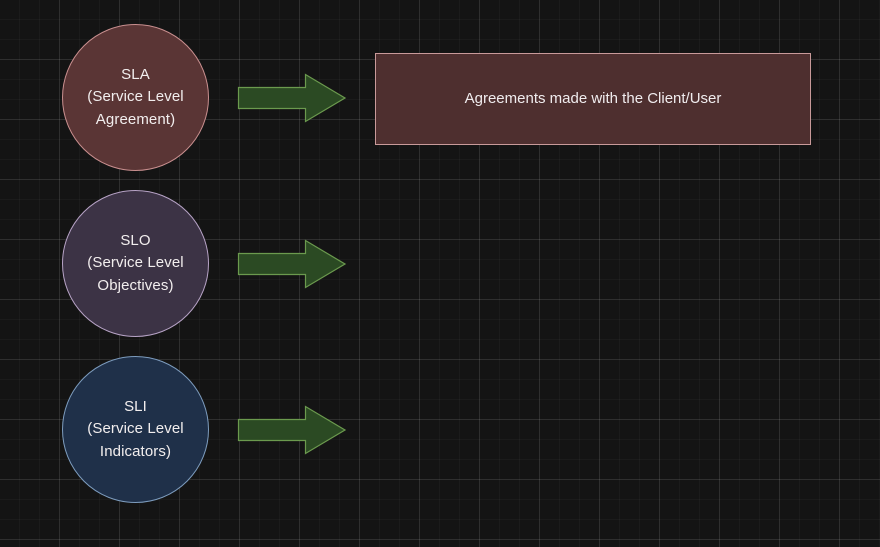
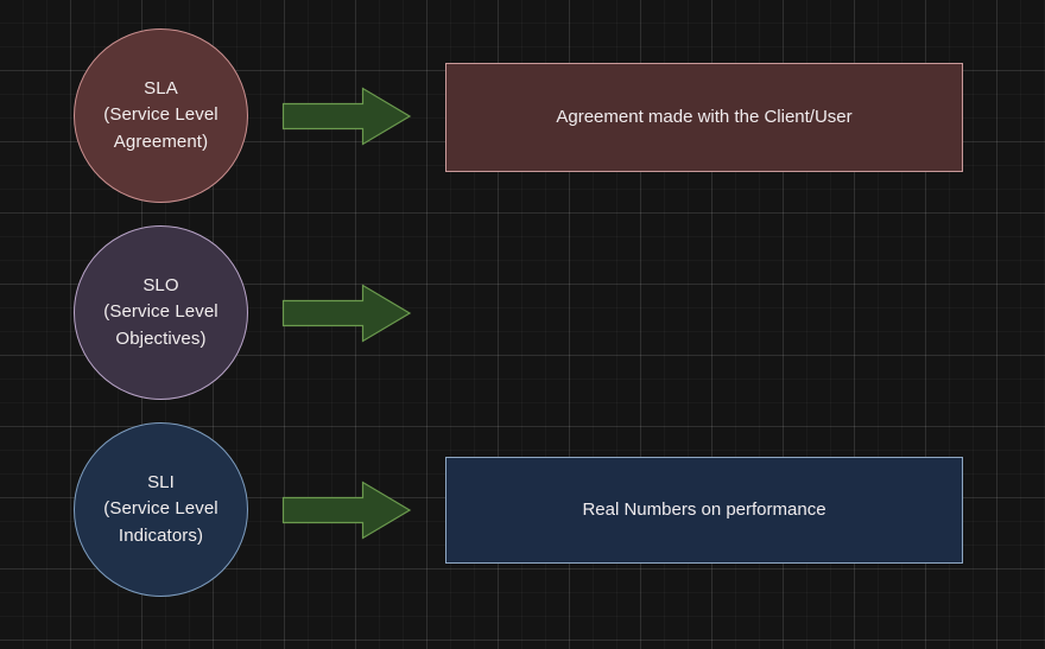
  SLA
  (Service Level
  Agreement)
- Agreements made with the Client/User
+ Agreement made with the Client/User
  SLO
  (Service Level
  Objectives)
  SLI
  (Service Level
  Indicators)
+ Real Numbers on performance
